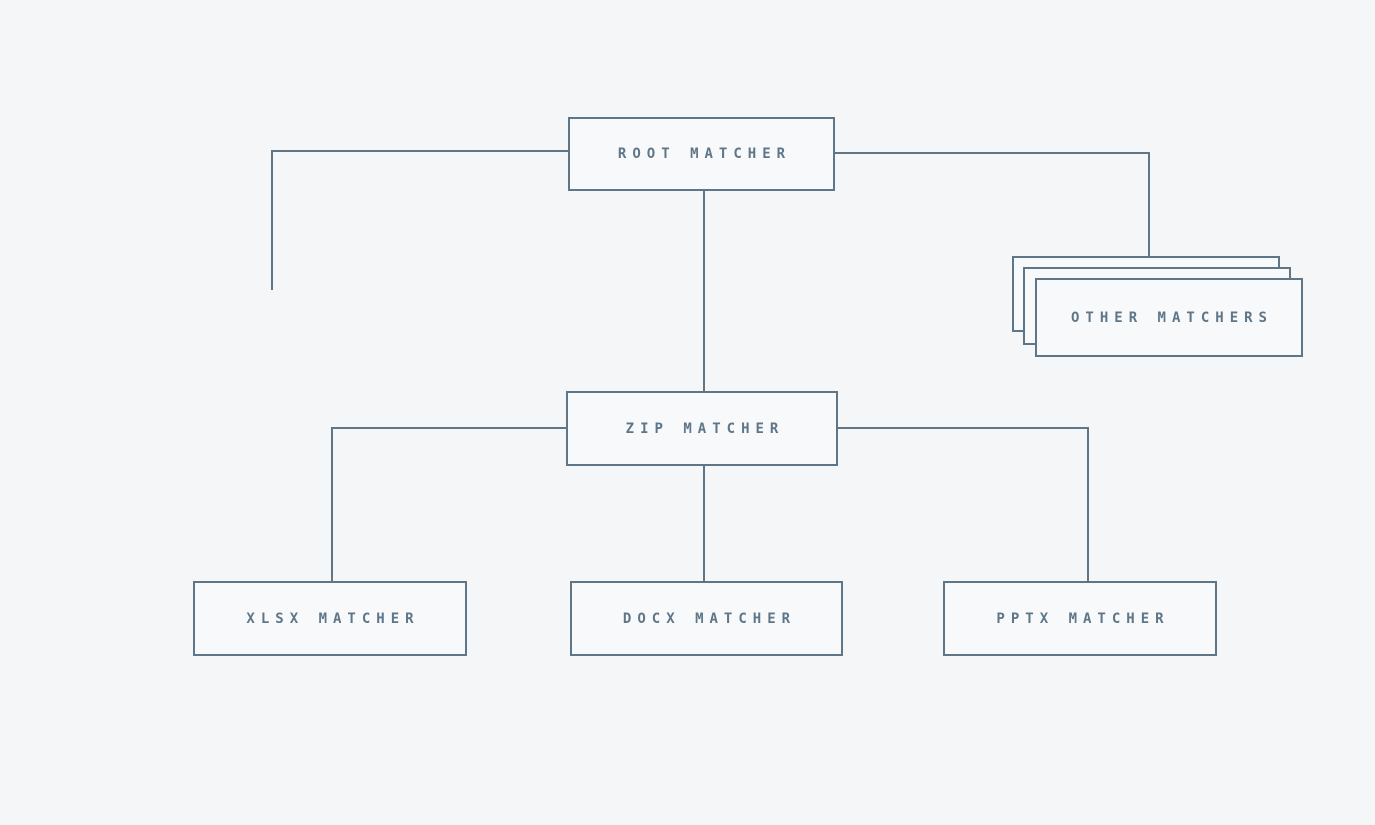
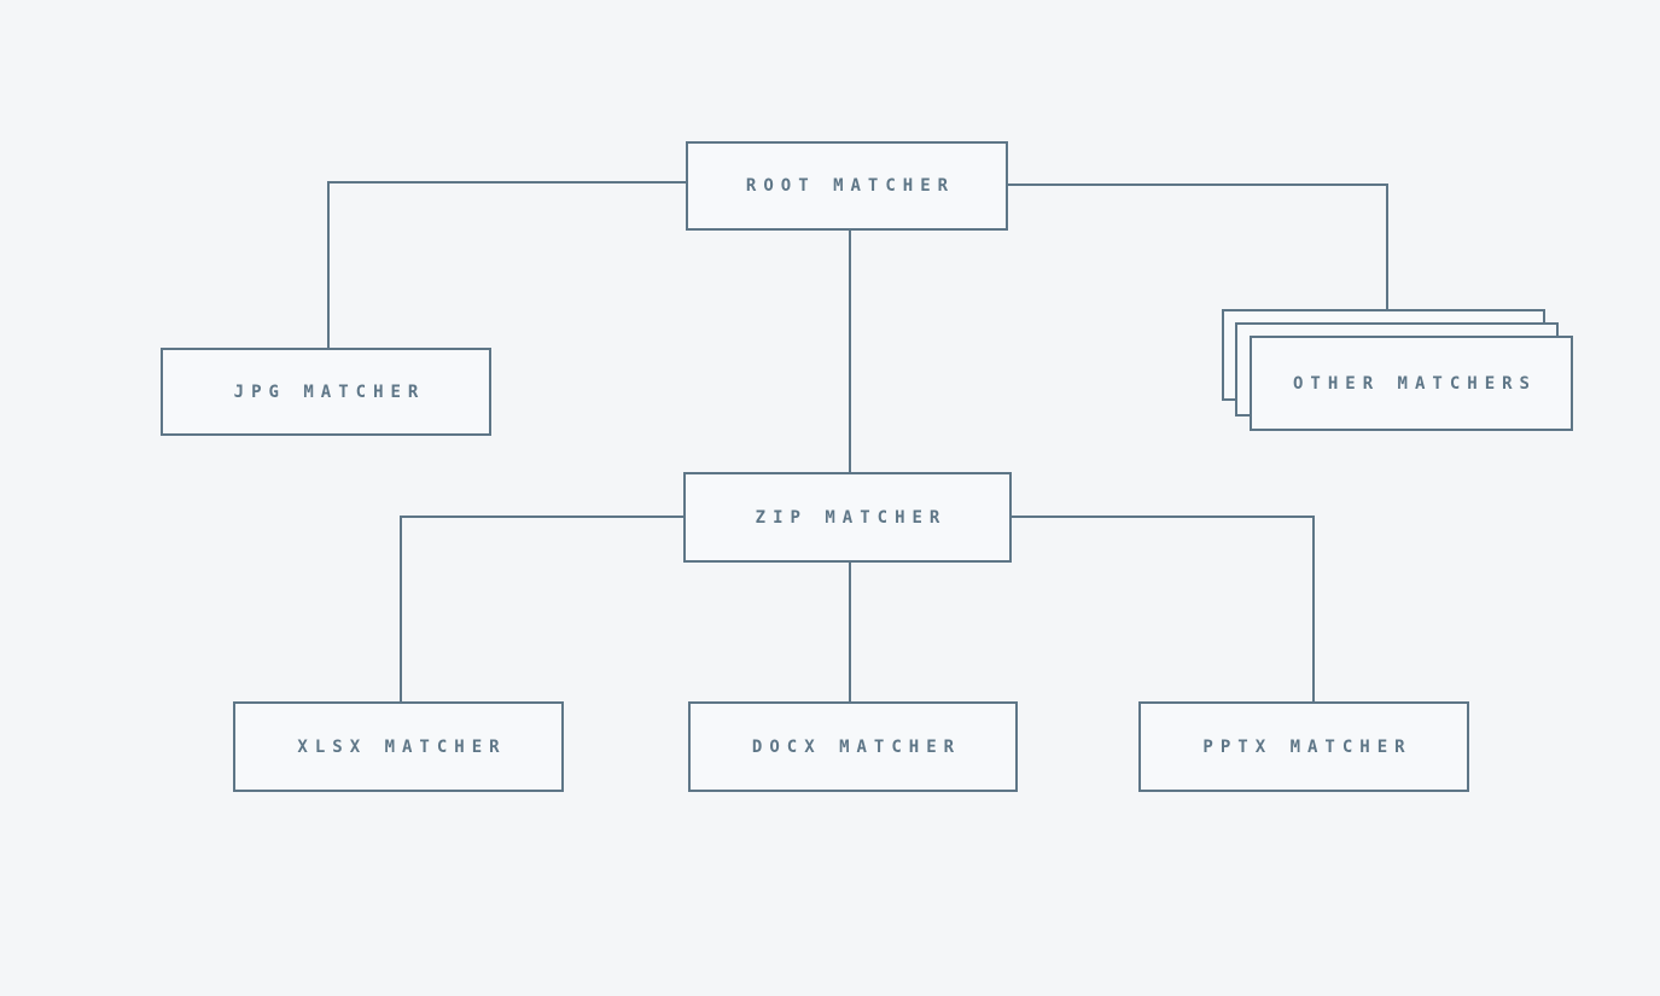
  ROOT MATCHER
+ JPG MATCHER
  ZIP MATCHER
  OTHER MATCHERS
  XLSX MATCHER
  DOCX MATCHER
  PPTX MATCHER
